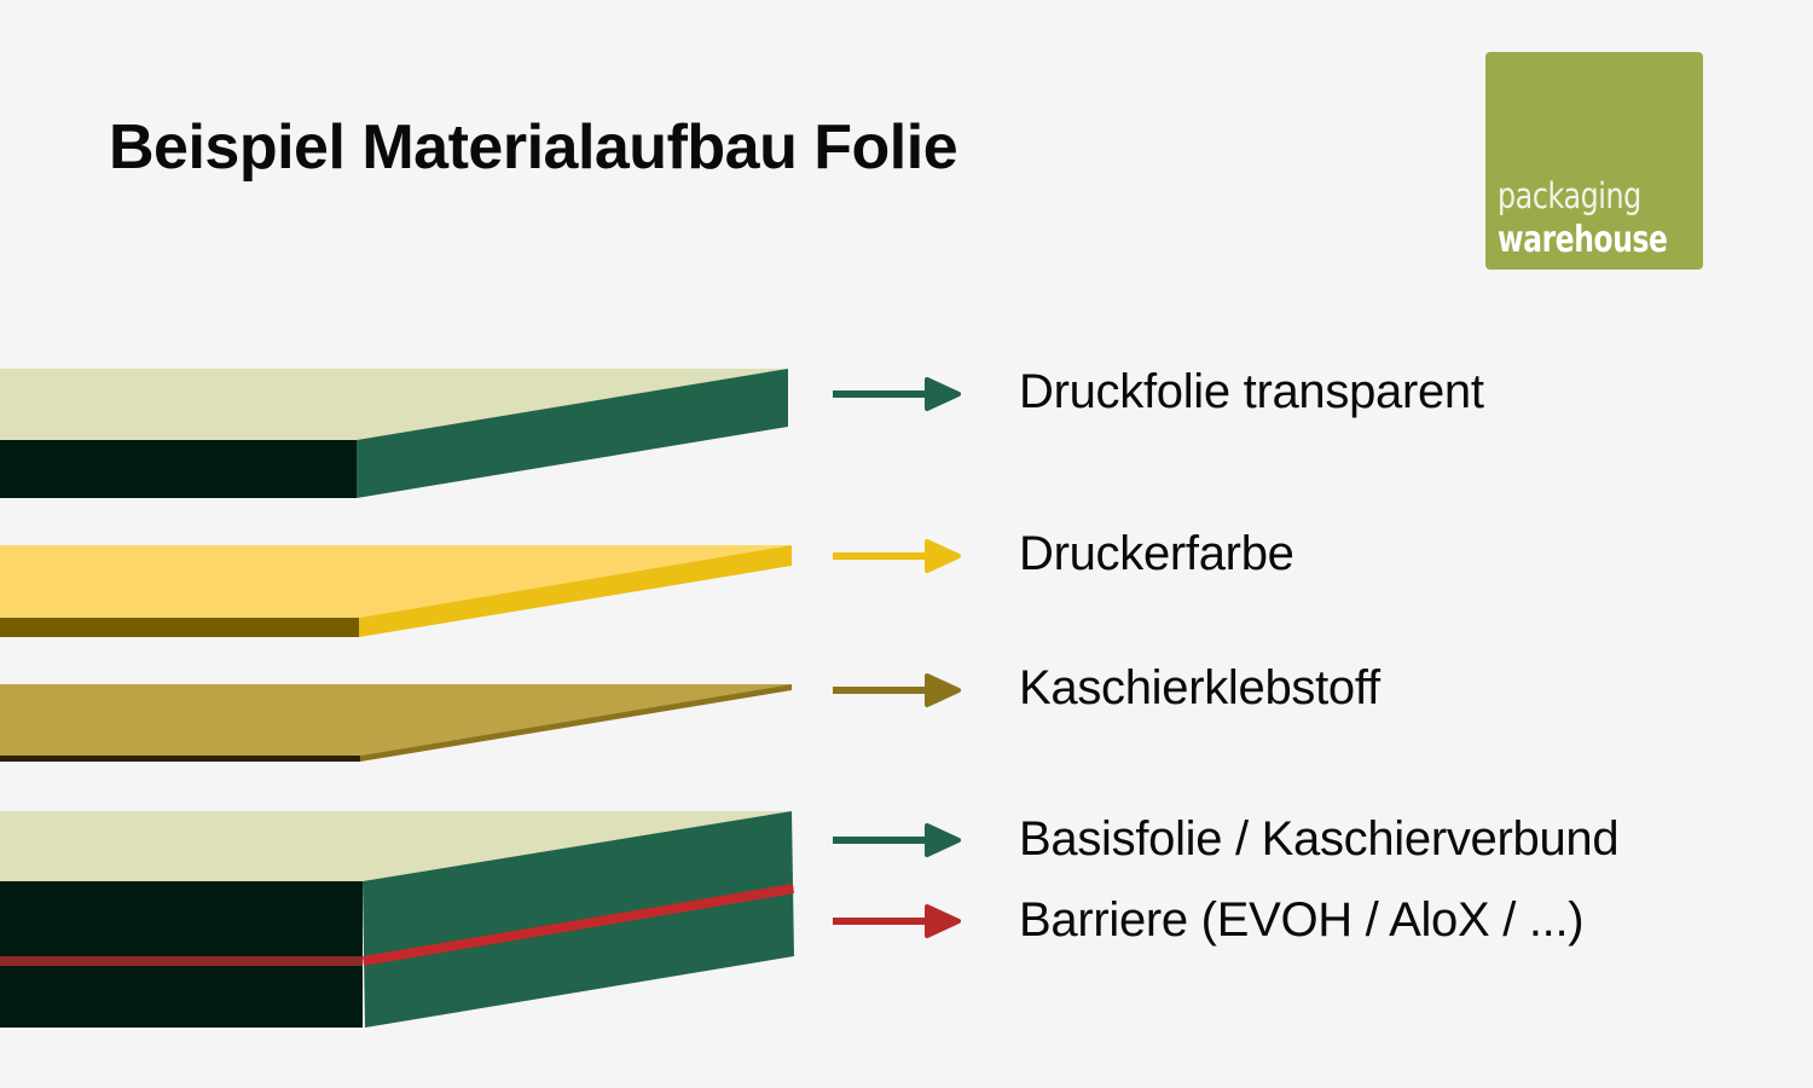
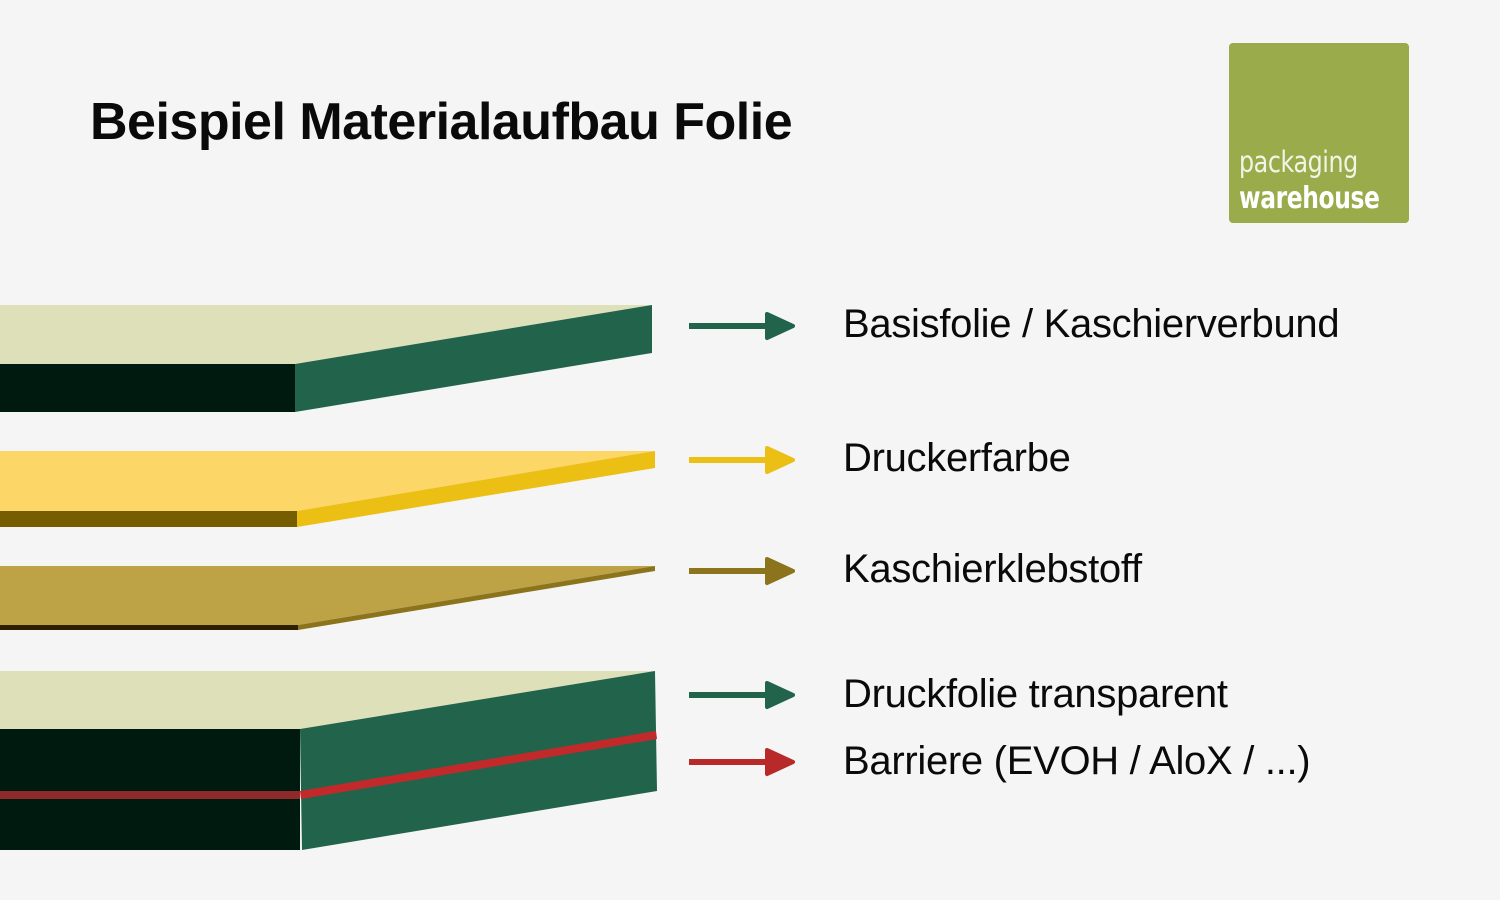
  Beispiel Materialaufbau Folie
  packaging
  warehouse
- Druckfolie transparent
+ Basisfolie / Kaschierverbund
  Druckerfarbe
  Kaschierklebstoff
- Basisfolie / Kaschierverbund
+ Druckfolie transparent
  Barriere (EVOH / AloX / ...)
